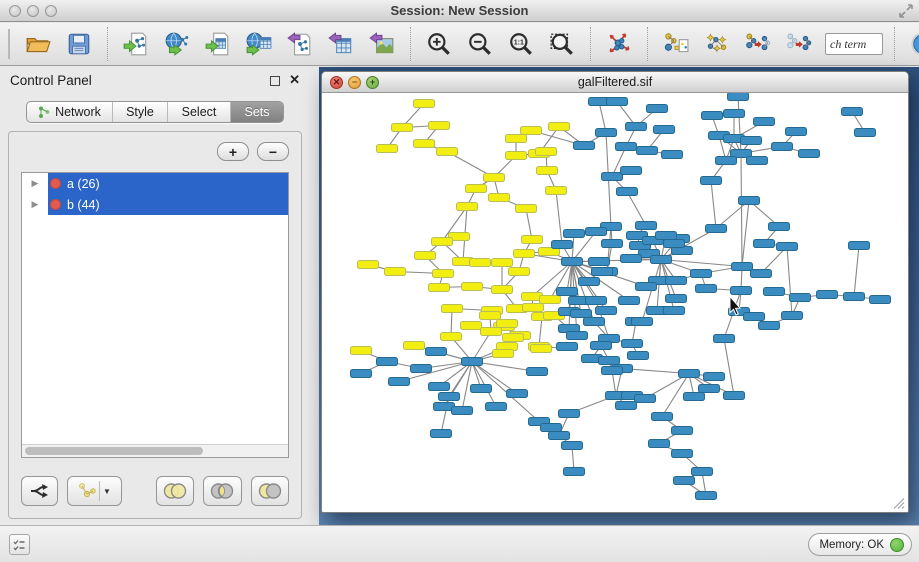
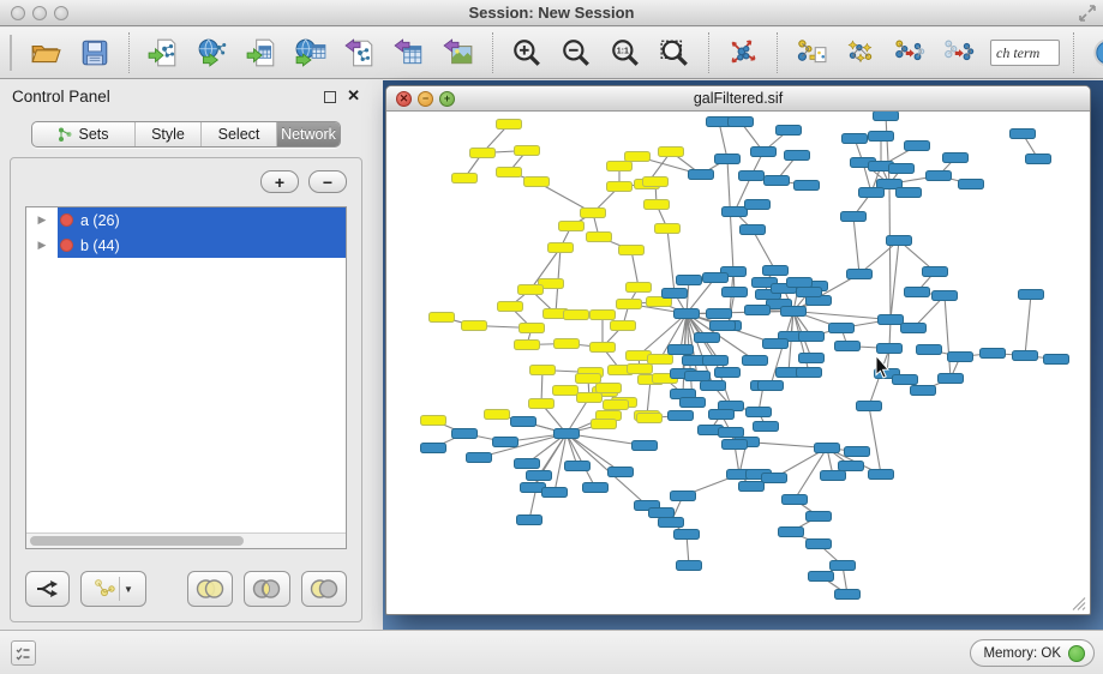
  Session: New Session
  ch term
  Control Panel
  ✕
- Network
+ Sets
  Style
  Select
- Sets
+ Network
  +
  −
  ▶
  a (26)
  ▶
  b (44)
  ▼
  ✕
  −
  +
  galFiltered.sif
  Memory: OK
